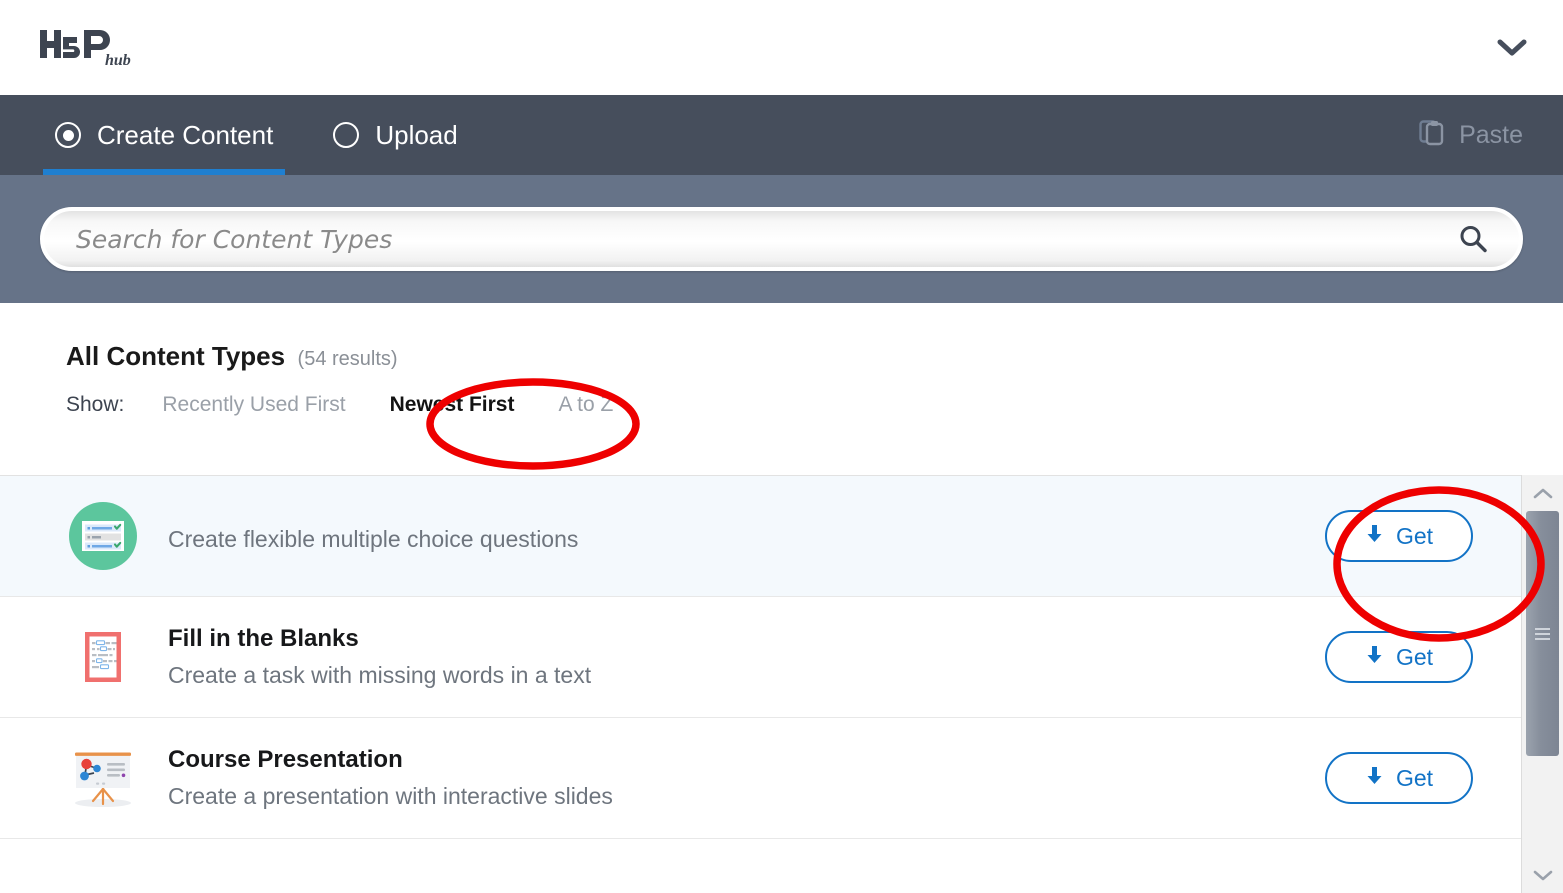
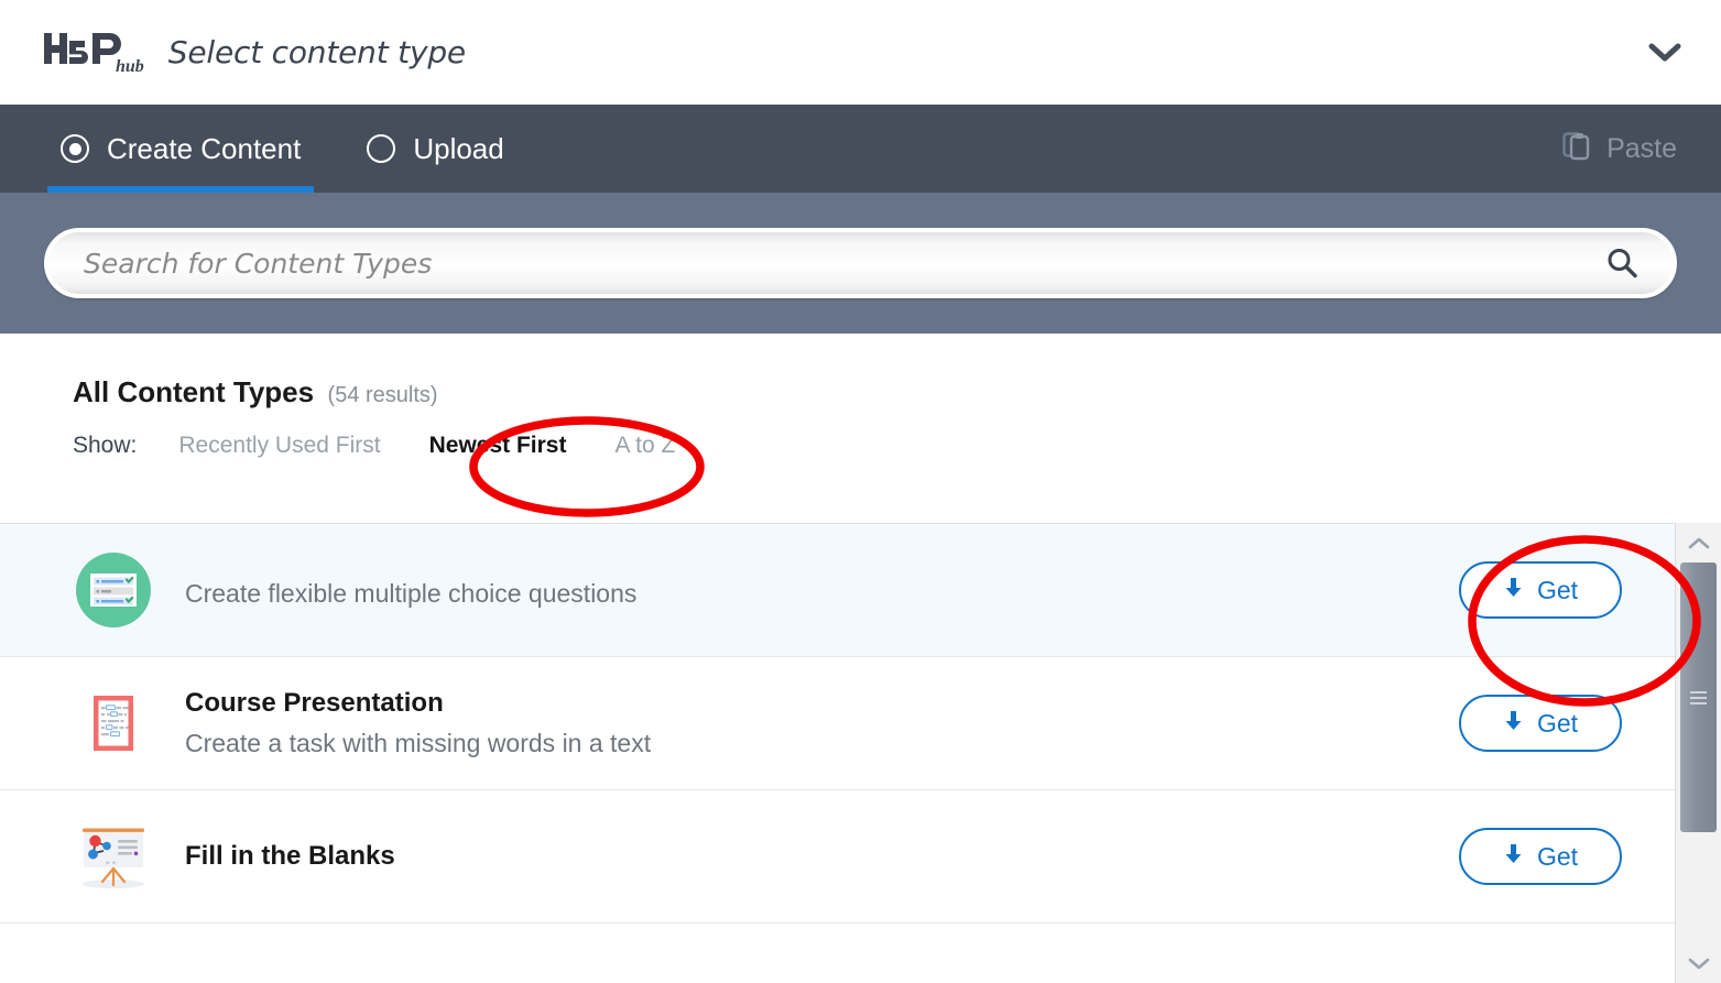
  hub
+ Select content type
  Create Content
  Upload
  Paste
  Search for Content Types
  All Content Types (54 results)
  Show:
  Recently Used First
  Newst First
  A to Z
  Create flexible multiple choice questions
  Get
- Fill in the Blanks
+ Course Presentation
  Create a task with missing words in a text
  Get
- Course Presentation
+ Fill in the Blanks
- Create a presentation with interactive slides
  Get
